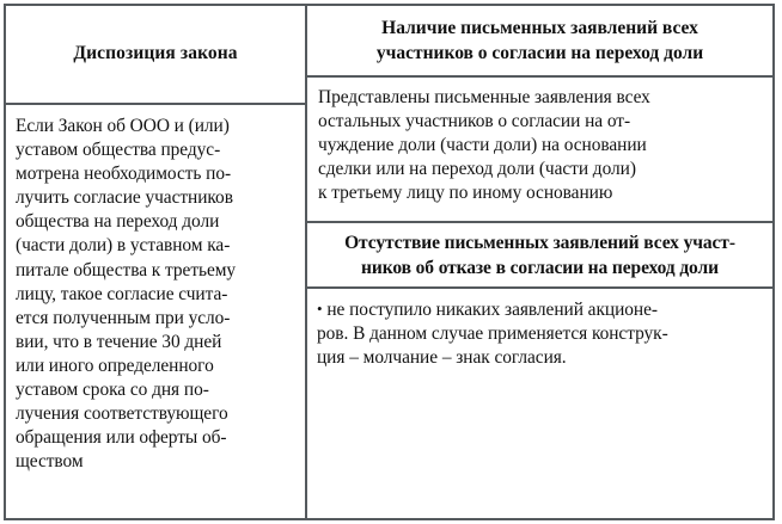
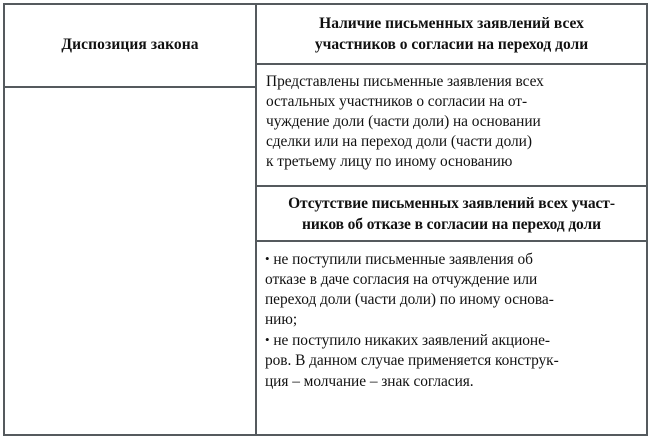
  Диспозиция закона
- Если Закон об ООО и (или)
- уставом общества предус-
- мотрена необходимость по-
- лучить согласие участников
- общества на переход доли
- (части доли) в уставном ка-
- питале общества к третьему
- лицу, такое согласие счита-
- ется полученным при усло-
- вии, что в течение 30 дней
- или иного определенного
- уставом срока со дня по-
- лучения соответствующего
- обращения или оферты об-
- ществом
  Наличие письменных заявлений всех
  участников о согласии на переход доли
  Представлены письменные заявления всех
  остальных участников о согласии на от-
  чуждение доли (части доли) на основании
  сделки или на переход доли (части доли)
  к третьему лицу по иному основанию
  Отсутствие письменных заявлений всех участ-
  ников об отказе в согласии на переход доли
+ • не поступили письменные заявления об
+ отказе в даче согласия на отчуждение или
+ переход доли (части доли) по иному основа-
+ нию;
  • не поступило никаких заявлений акционе-
  ров. В данном случае применяется конструк-
  ция – молчание – знак согласия.
